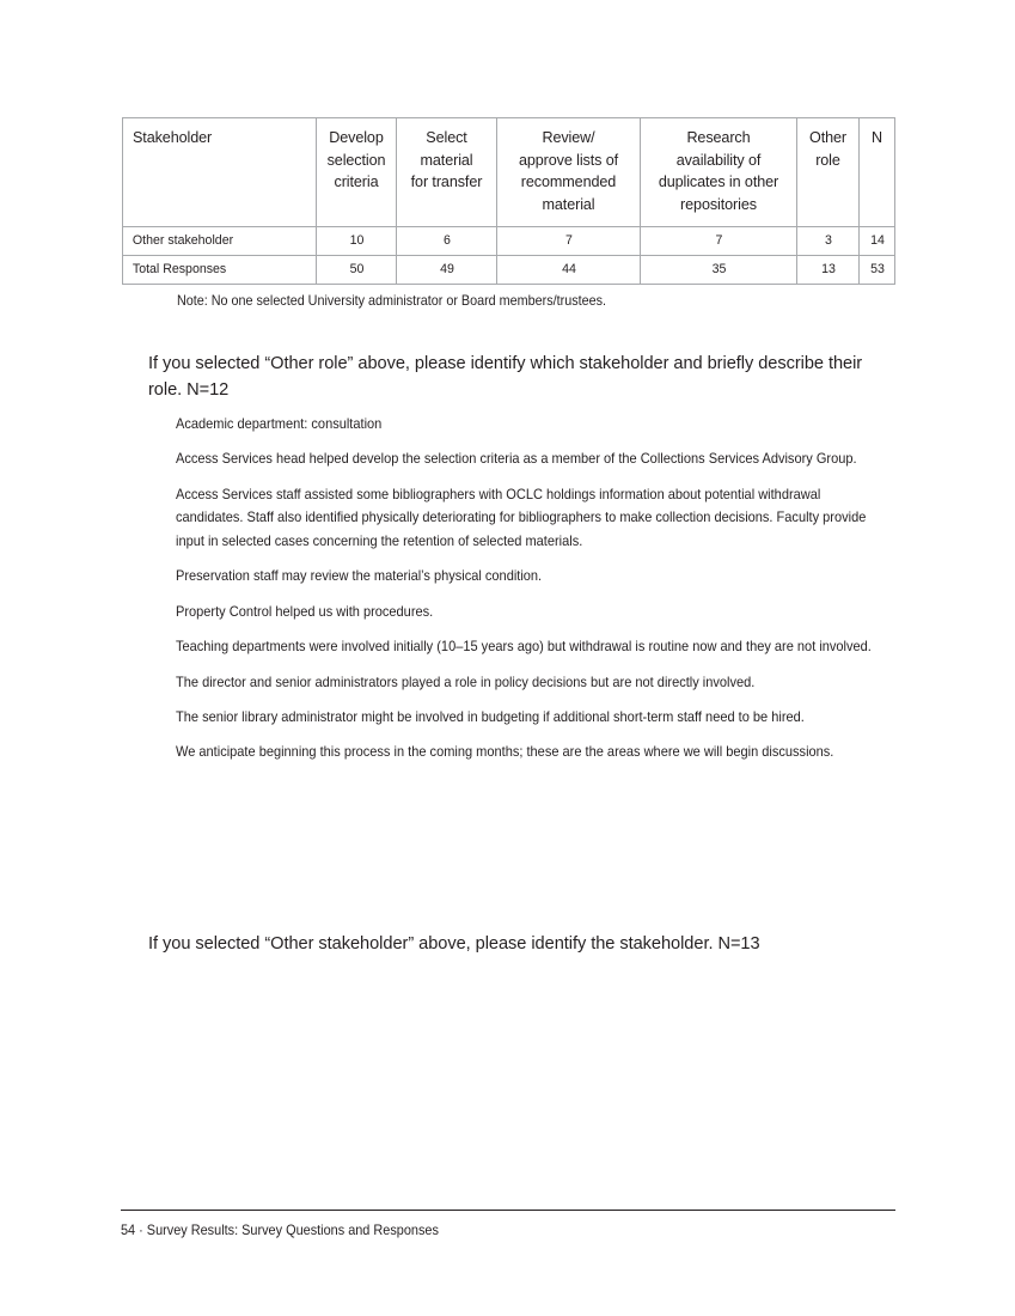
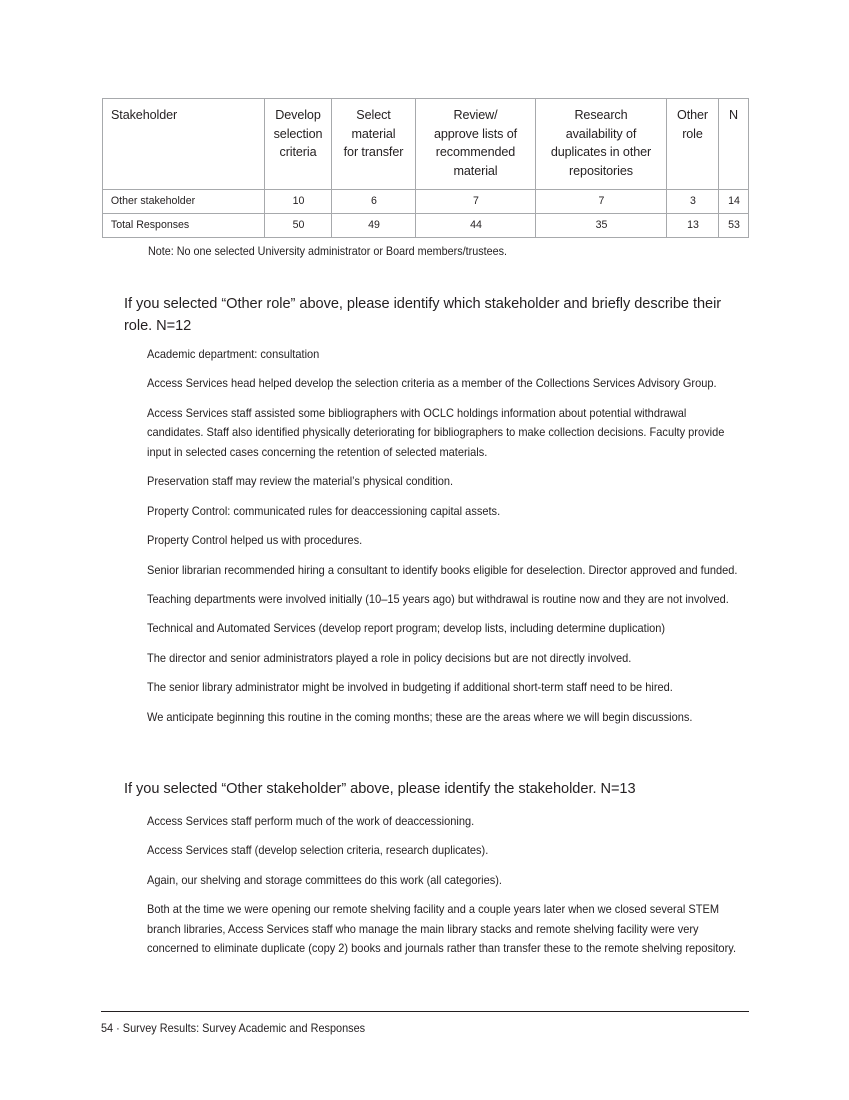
  Stakeholder	Develop selection criteria	Select material for transfer	Review/ approve lists of recommended material	Research availability of duplicates in other repositories	Other role	N
  Other stakeholder	10	6	7	7	3	14
  Total Responses	50	49	44	35	13	53
  Note: No one selected University administrator or Board members/trustees.
  If you selected “Other role” above, please identify which stakeholder and briefly describe their role. N=12
  Academic department: consultation
  Access Services head helped develop the selection criteria as a member of the Collections Services Advisory Group.
  Access Services staff assisted some bibliographers with OCLC holdings information about potential withdrawal candidates. Staff also identified physically deteriorating for bibliographers to make collection decisions. Faculty provide input in selected cases concerning the retention of selected materials.
  Preservation staff may review the material’s physical condition.
+ Property Control: communicated rules for deaccessioning capital assets.
  Property Control helped us with procedures.
+ Senior librarian recommended hiring a consultant to identify books eligible for deselection. Director approved and funded.
  Teaching departments were involved initially (10–15 years ago) but withdrawal is routine now and they are not involved.
+ Technical and Automated Services (develop report program; develop lists, including determine duplication)
  The director and senior administrators played a role in policy decisions but are not directly involved.
  The senior library administrator might be involved in budgeting if additional short-term staff need to be hired.
- We anticipate beginning this process in the coming months; these are the areas where we will begin discussions.
+ We anticipate beginning this routine in the coming months; these are the areas where we will begin discussions.
  If you selected “Other stakeholder” above, please identify the stakeholder. N=13
+ Access Services staff perform much of the work of deaccessioning.
+ Access Services staff (develop selection criteria, research duplicates).
+ Again, our shelving and storage committees do this work (all categories).
+ Both at the time we were opening our remote shelving facility and a couple years later when we closed several STEM branch libraries, Access Services staff who manage the main library stacks and remote shelving facility were very concerned to eliminate duplicate (copy 2) books and journals rather than transfer these to the remote shelving repository.
- 54 · Survey Results: Survey Questions and Responses
+ 54 · Survey Results: Survey Academic and Responses
